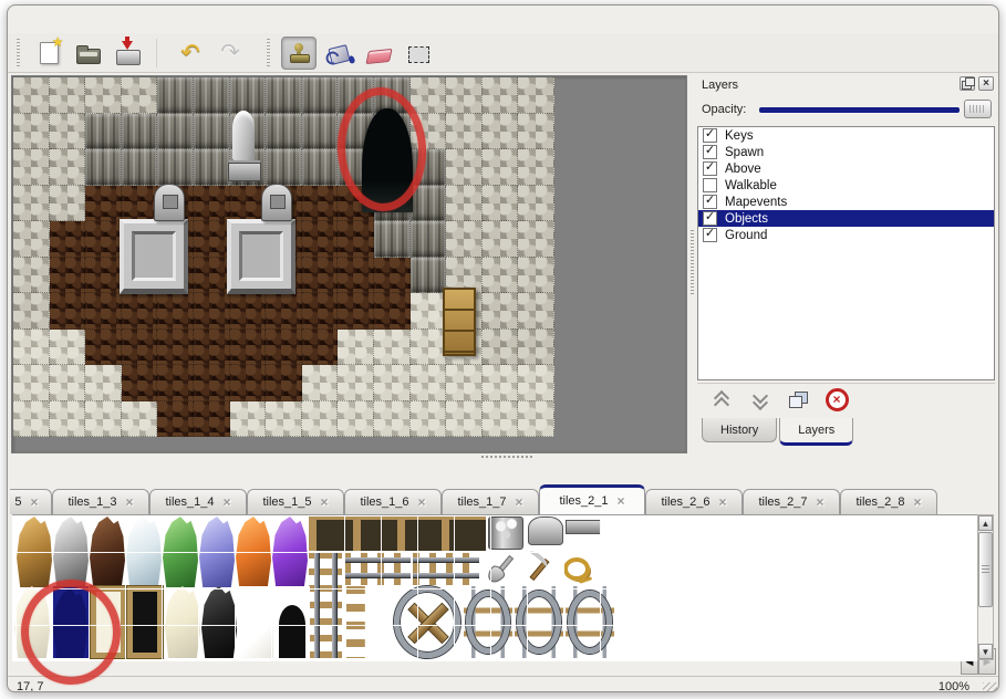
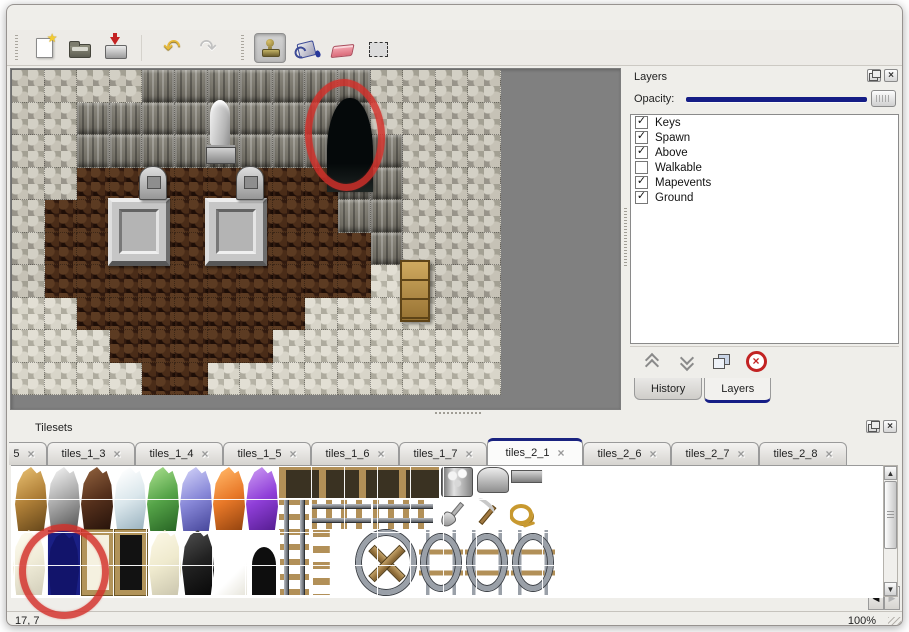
  Layers
  Opacity:
  Keys
  Spawn
  Above
  Walkable
  Mapevents
- Objects
  Ground
  History
  Layers
+ Tilesets
  5
  ×
  tiles_1_3
  ×
  tiles_1_4
  ×
  tiles_1_5
  ×
  tiles_1_6
  ×
  tiles_1_7
  ×
  tiles_2_1
  ×
  tiles_2_6
  ×
  tiles_2_7
  ×
  tiles_2_8
  ×
  ▶
  ▲
  ▼
  17, 7
  100%
